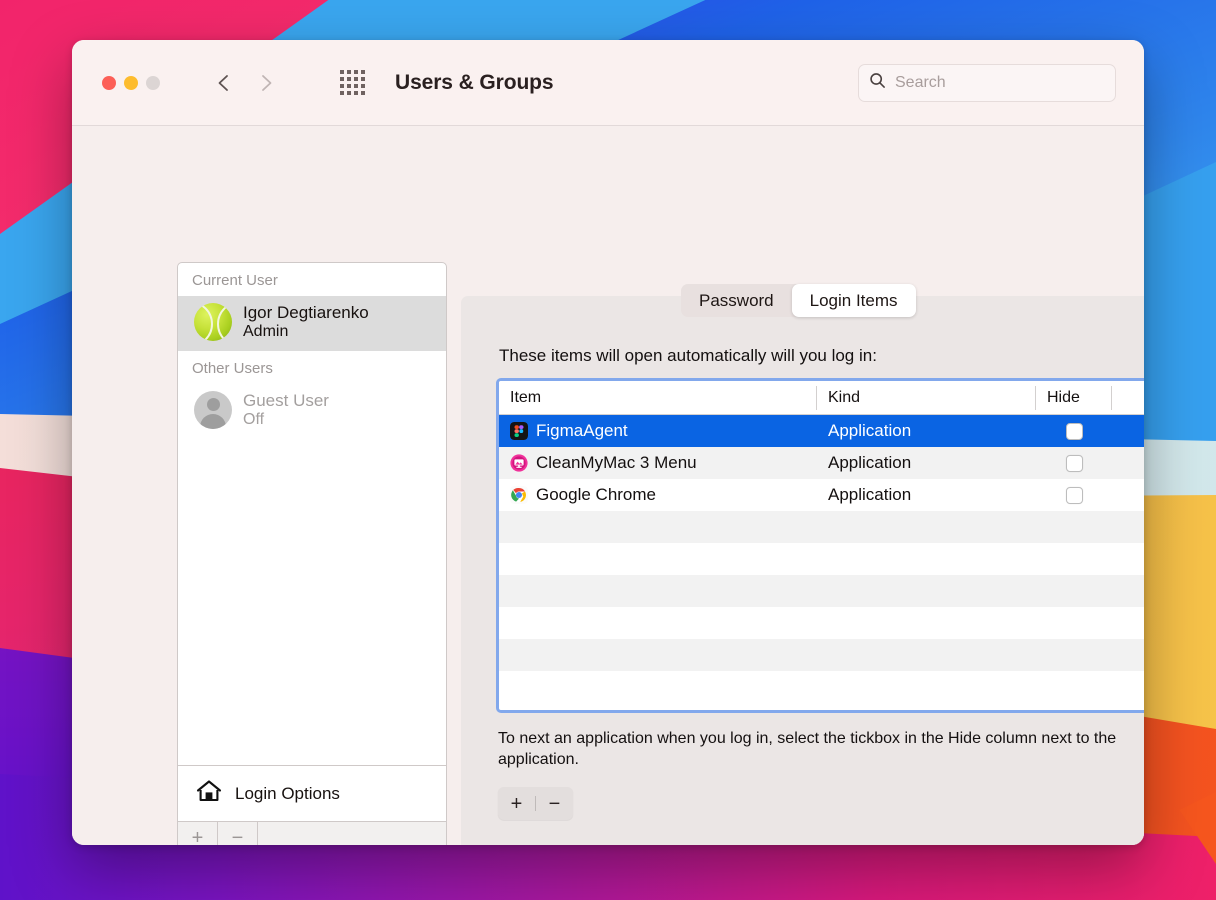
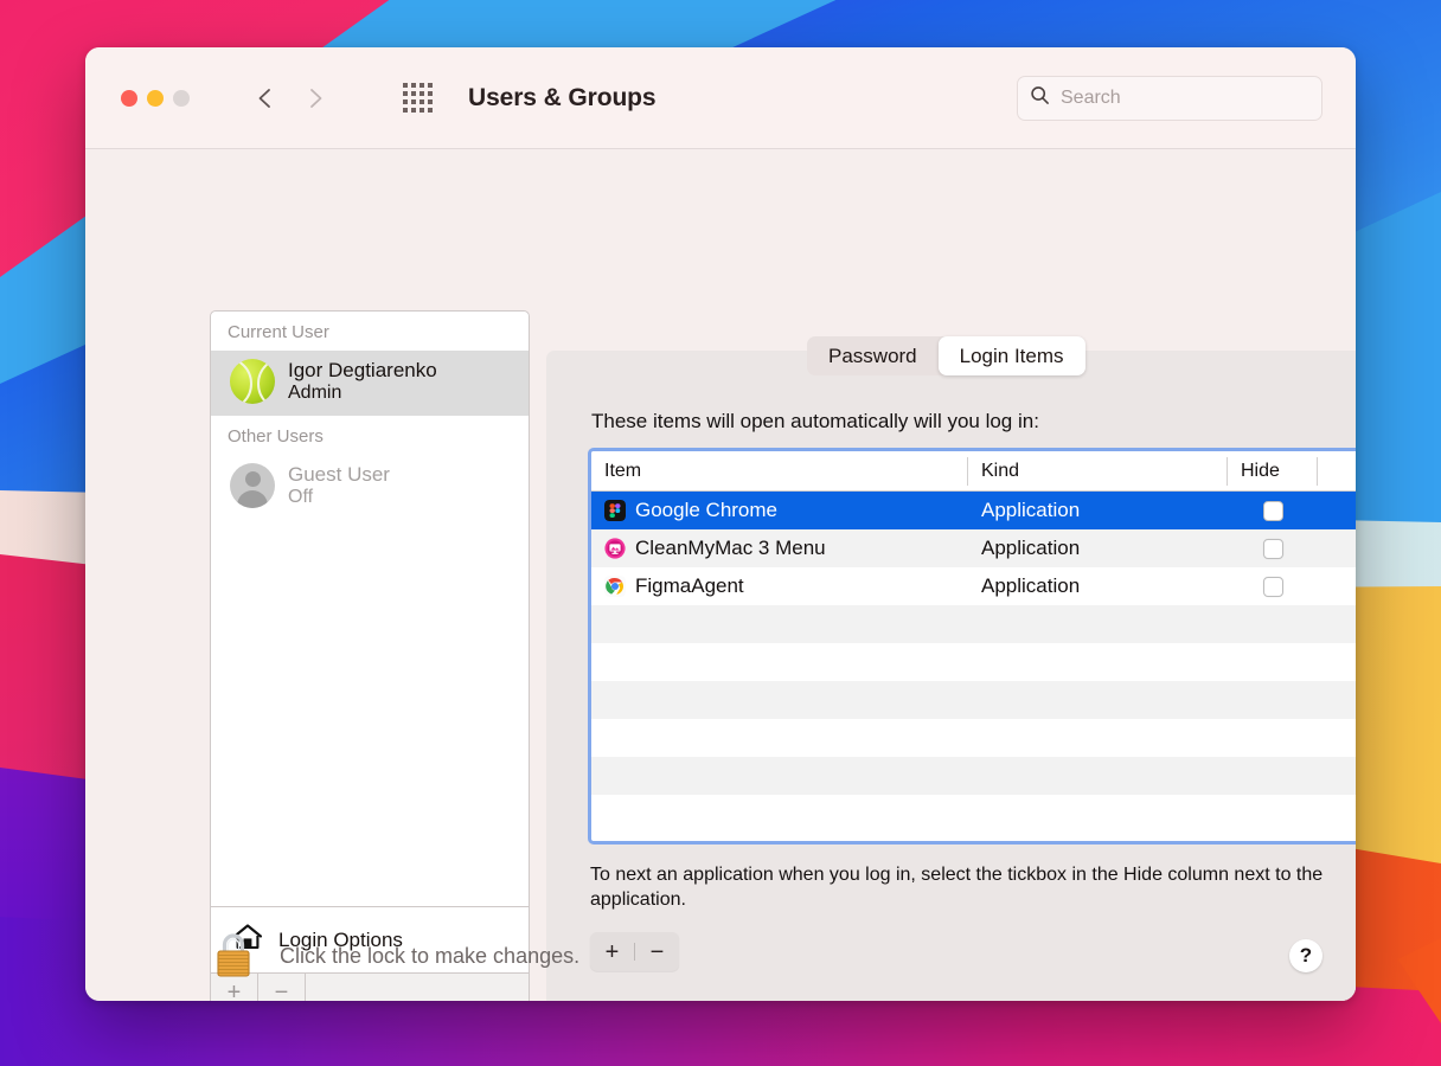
  Users & Groups
  Search
  Current User
  Igor Degtiarenko
  Admin
  Other Users
  Guest User
  Off
  Login Options
  +
  −
  These items will open automatically will you log in:
  Item
  Kind
  Hide
- FigmaAgent
+ Google Chrome
  Application
  CleanMyMac 3 Menu
  Application
- Google Chrome
+ FigmaAgent
  Application
  To next an application when you log in, select the tickbox in the Hide column next to the application.
  +
  −
  Password
  Login Items
+ Click the lock to make changes.
+ ?
